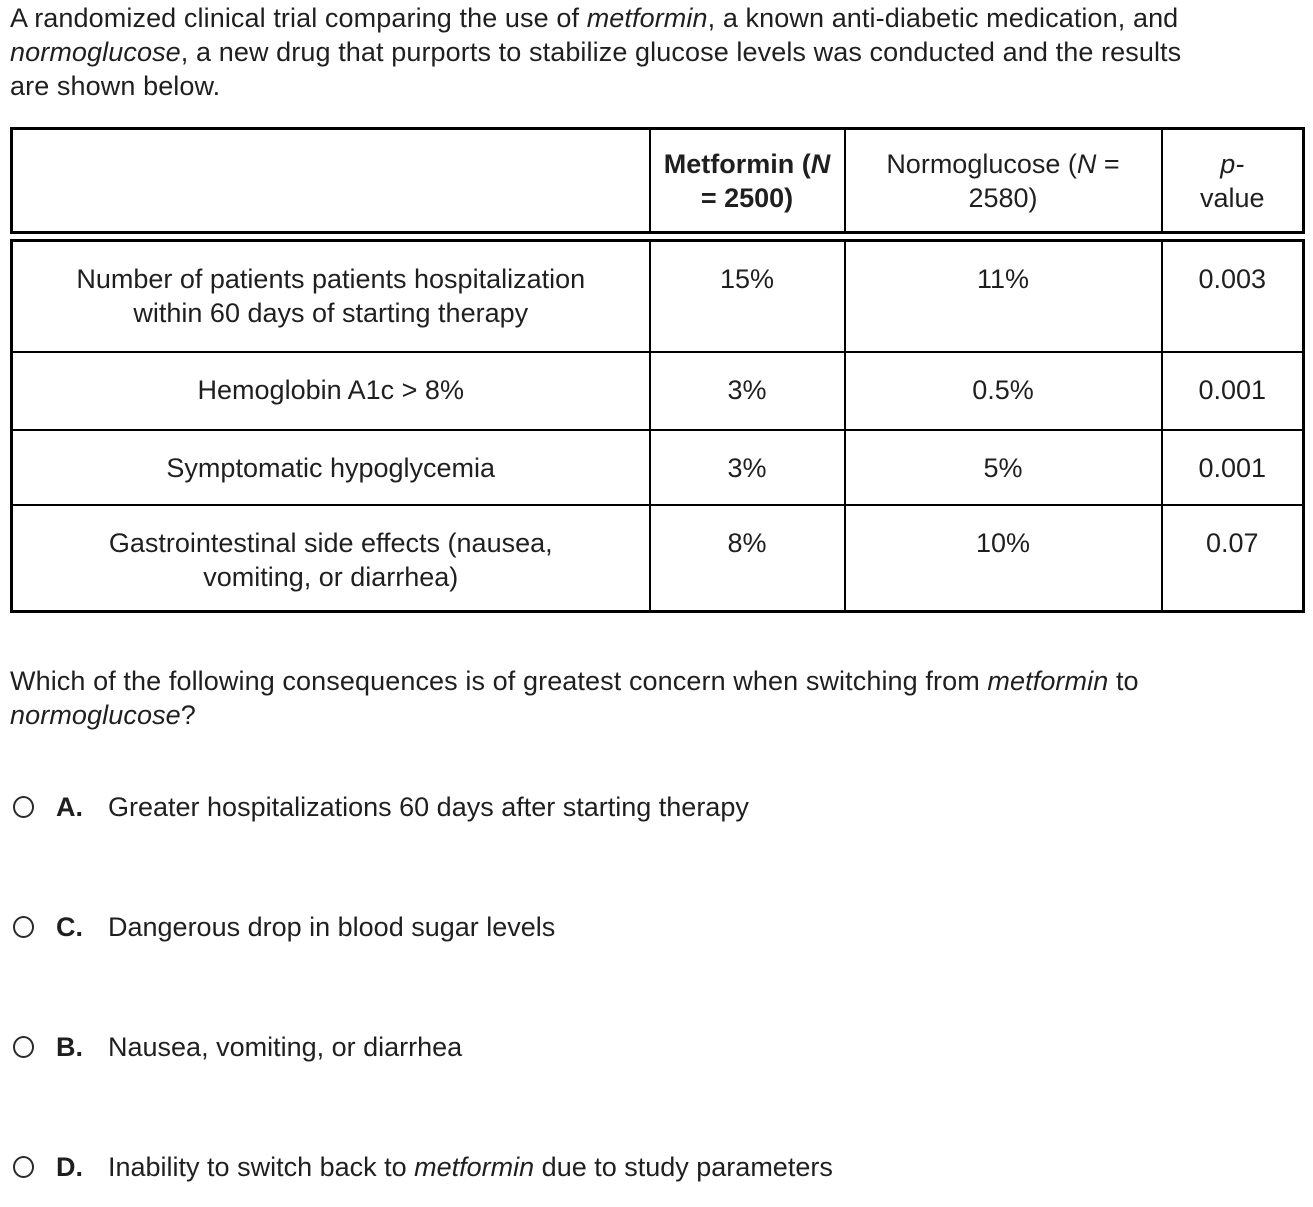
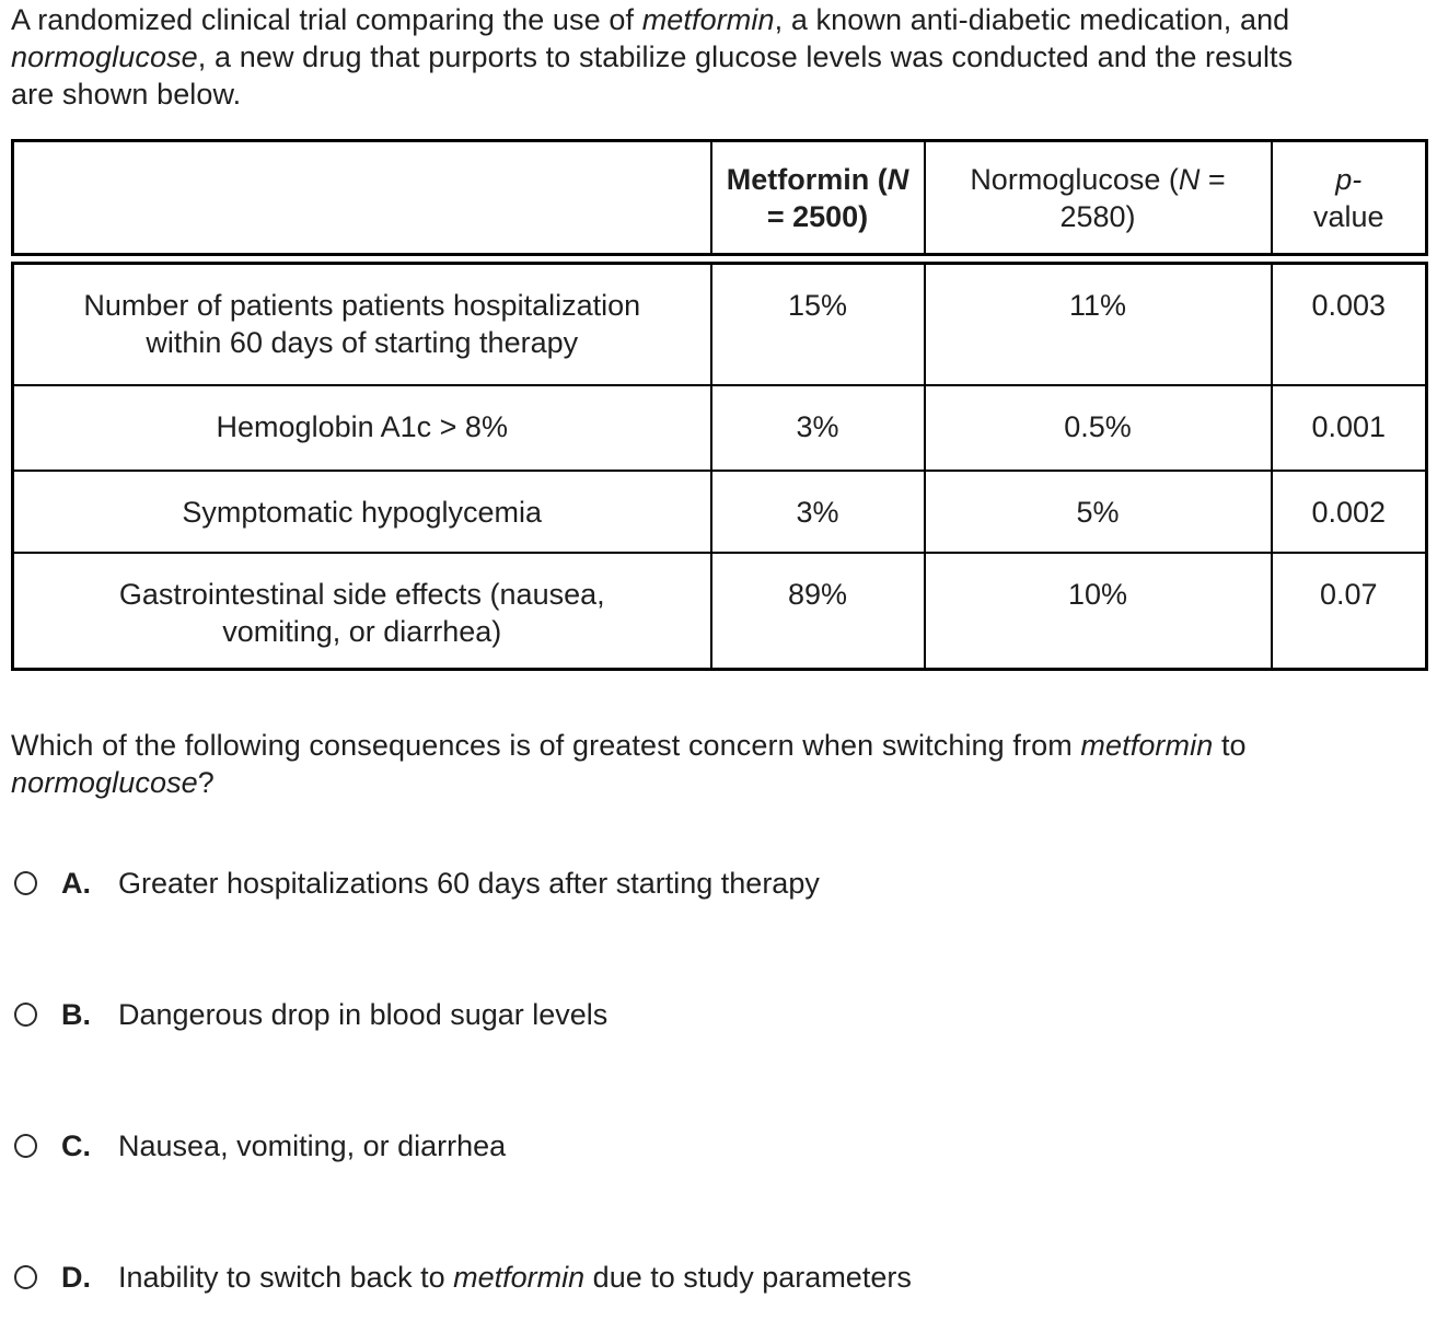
  A randomized clinical trial comparing the use of metformin, a known anti-diabetic medication, and
  normoglucose, a new drug that purports to stabilize glucose levels was conducted and the results
  are shown below.
  	Metformin (N = 2500)	Normoglucose (N = 2580)	p-value
  Number of patients patients hospitalizationwithin 60 days of starting therapy	15%	11%	0.003
  Hemoglobin A1c > 8%	3%	0.5%	0.001
- Symptomatic hypoglycemia	3%	5%	0.001
+ Symptomatic hypoglycemia	3%	5%	0.002
- Gastrointestinal side effects (nausea,vomiting, or diarrhea)	8%	10%	0.07
+ Gastrointestinal side effects (nausea,vomiting, or diarrhea)	89%	10%	0.07
  Which of the following consequences is of greatest concern when switching from metformin to
  normoglucose?
  A.
  Greater hospitalizations 60 days after starting therapy
- C.
+ B.
  Dangerous drop in blood sugar levels
- B.
+ C.
  Nausea, vomiting, or diarrhea
  D.
  Inability to switch back to metformin due to study parameters
